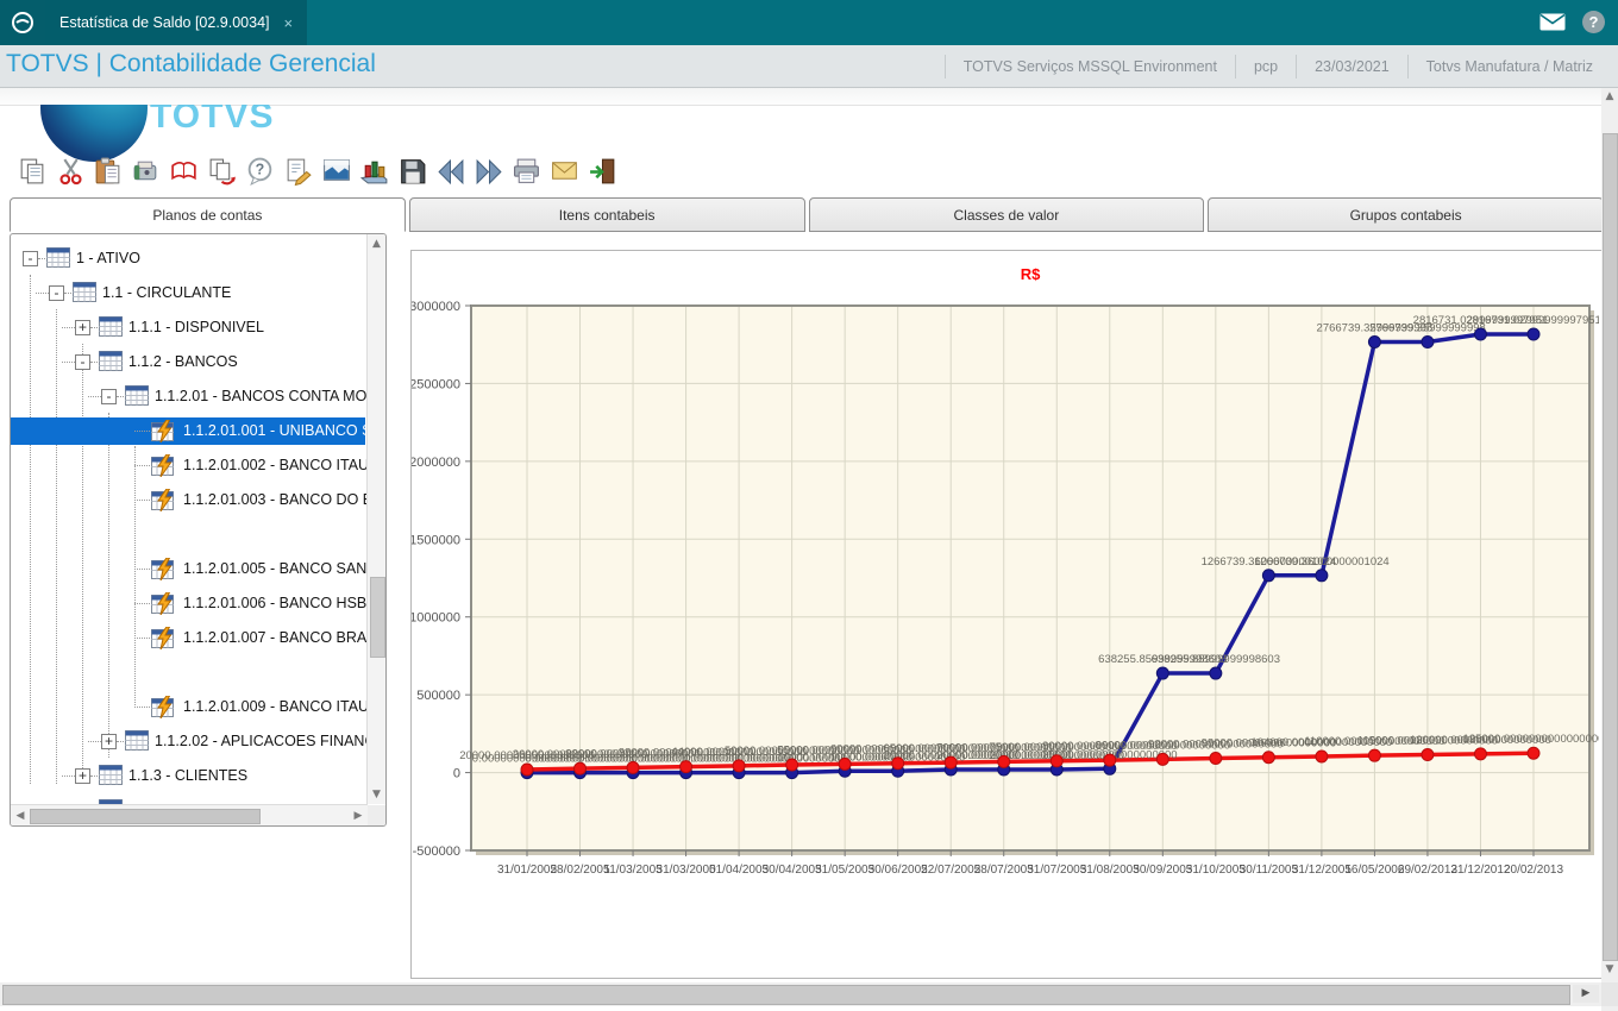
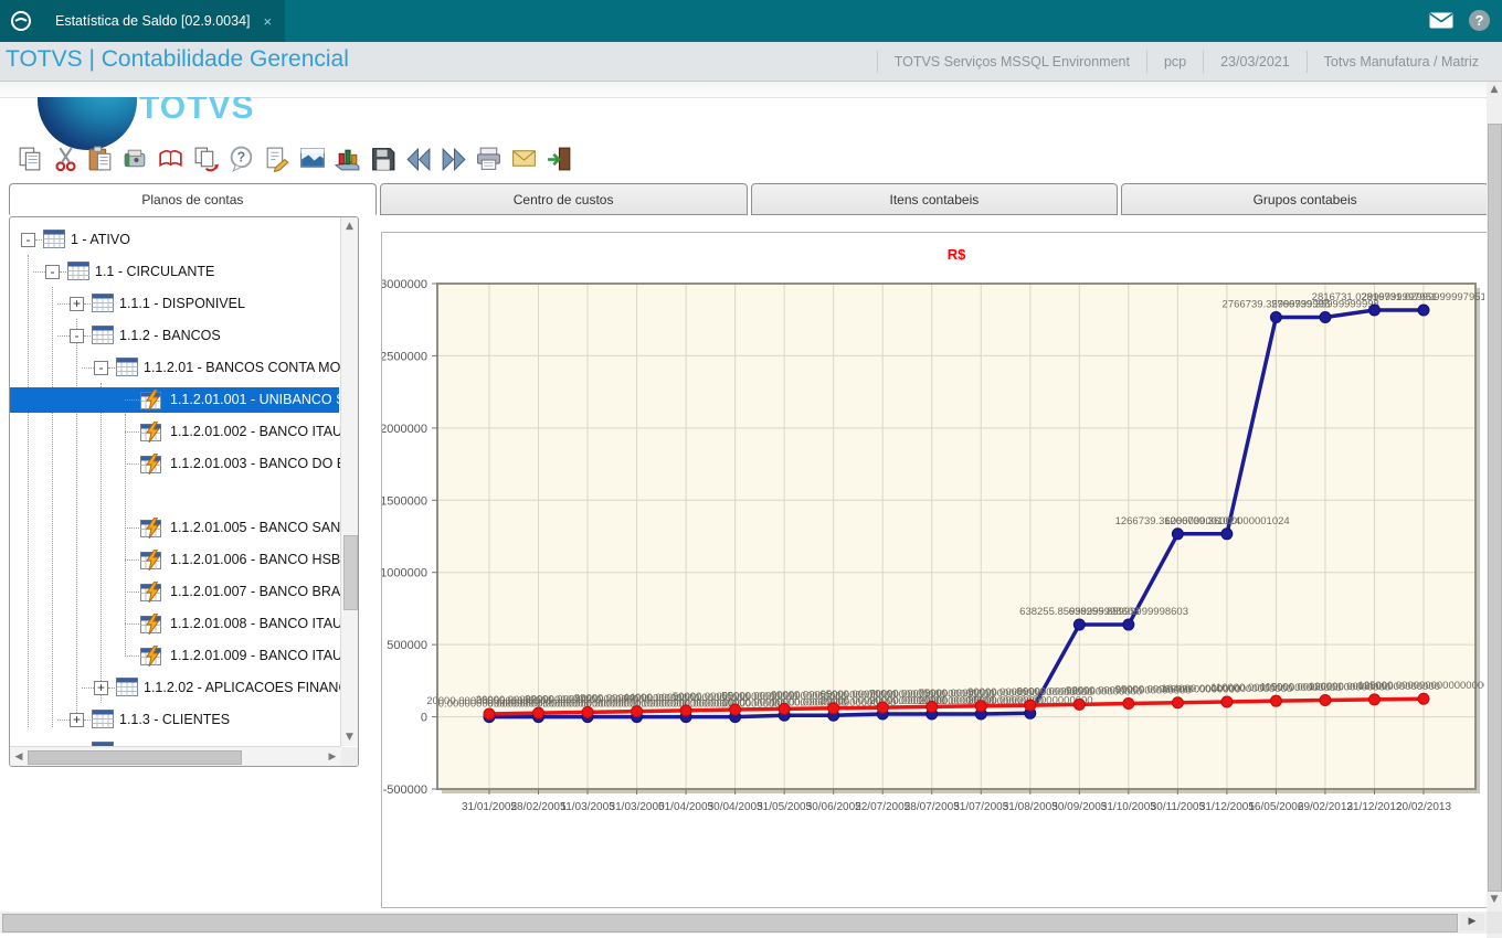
  Estatística de Saldo [02.9.0034]
  ×
  ?
  TOTVS | Contabilidade Gerencial
  TOTVS Serviços MSSQL Environment
  pcp
  23/03/2021
  Totvs Manufatura / Matriz
  TOTVS
  ?
  Planos de contas
+ Centro de custos
  Itens contabeis
- Classes de valor
  Grupos contabeis
  -
  1 - ATIVO
  -
  1.1 - CIRCULANTE
  +
  1.1.1 - DISPONIVEL
  -
  1.1.2 - BANCOS
  -
  1.1.2.01 - BANCOS CONTA MO
  1.1.2.01.001 - UNIBANCO
  1.1.2.01.002 - BANCO ITAU
  1.1.2.01.003 - BANCO DO
  1.1.2.01.005 - BANCO SAN
  1.1.2.01.006 - BANCO HSB
  1.1.2.01.007 - BANCO BRA
+ 1.1.2.01.008 - BANCO ITAU
  1.1.2.01.009 - BANCO ITAU
  +
  1.1.2.02 - APLICACOES FINAN
  +
  1.1.3 - CLIENTES
  ▲
  ▼
  ◀
  ▶
  R$
  3000000
  2500000
  2000000
  1500000
  1000000
  500000
  0
  -500000
  31/01/2005
  28/02/2005
  11/03/2005
  31/03/2005
  01/04/2005
  30/04/2005
  31/05/2005
  30/06/2005
  22/07/2005
  28/07/2005
  31/07/2005
  31/08/2005
  30/09/2005
  31/10/2005
  30/11/2005
  31/12/2005
  16/05/2006
  29/02/2012
  31/12/2012
  20/02/2013
  0.0000000000000000
  0.0000000000000000
  0.0000000000000000
  0.0000000000000000
  0.000000000000000
  0.00000000000000
  10000.000000000000000
  10000.00000000000000
  20000.000000000000000
  20000.00000000000000
  2000.00000000000000
  2500.00000000000000
  638255.85999999998603
  638255.85999999998603
  1266739.36000000001024
  1266739.36000000001024
  2766739.35999999998
  2766739.3599999999
  2816731.02999999997951
  2816731.02999999997951
  20000.0000000000000000
  26000.0000000000000000
  32000.0000000000000000
  38000.0000000000000000
  44000.0000000000000000
  50000.0000000000000000
  55000.0000000000000000
  60000.0000000000000000
  65000.0000000000000000
  70000.0000000000000000
  75000.0000000000000000
  80000.0000000000000000
  86000.0000000000000000
  92000.0000000000000000
  98000.0000000000000000
  104000.0000000000000000
  110000.0000000000000000
  115000.0000000000000000
  120000.0000000000000000
  125000.000000000000000
  ▲
  ▼
  ▶
